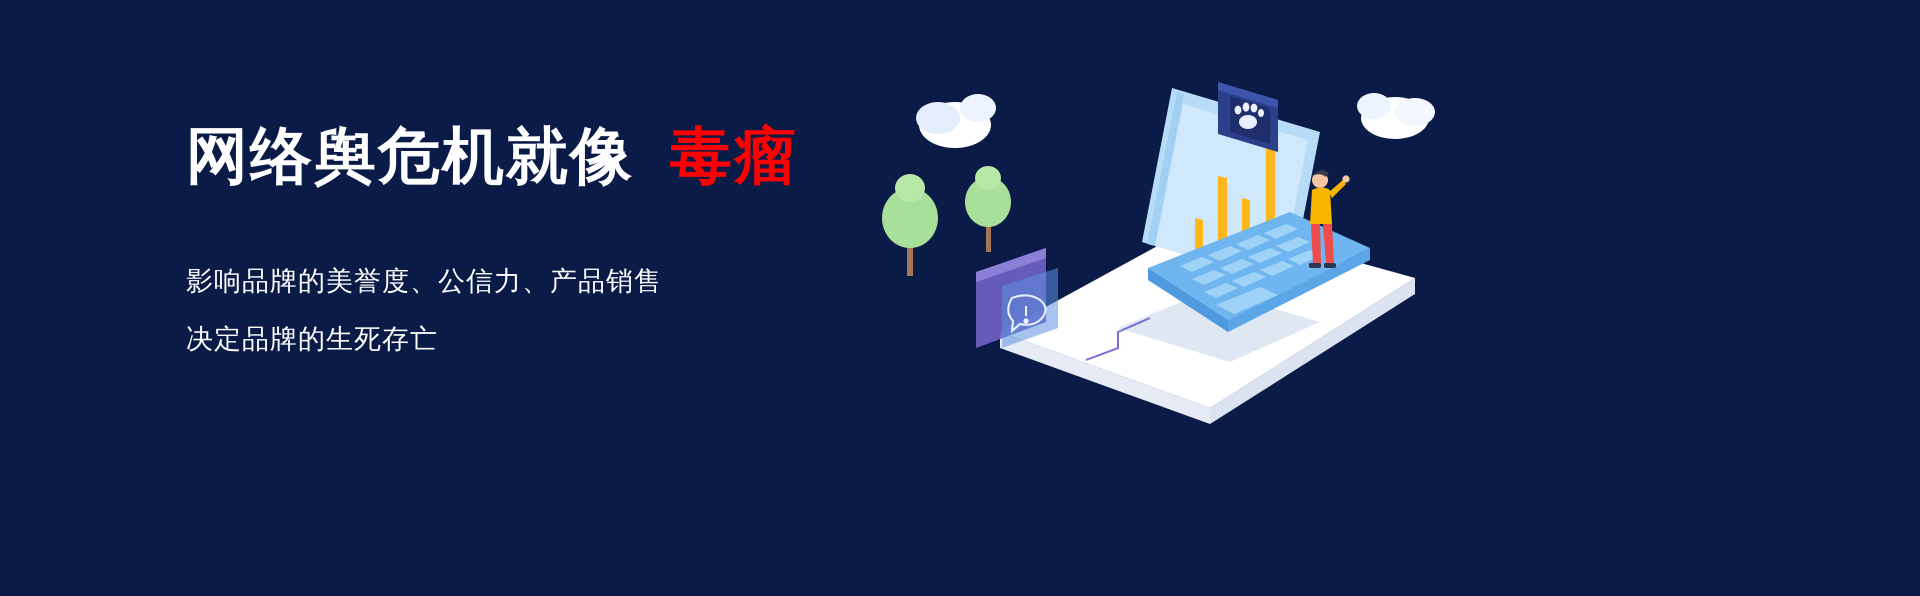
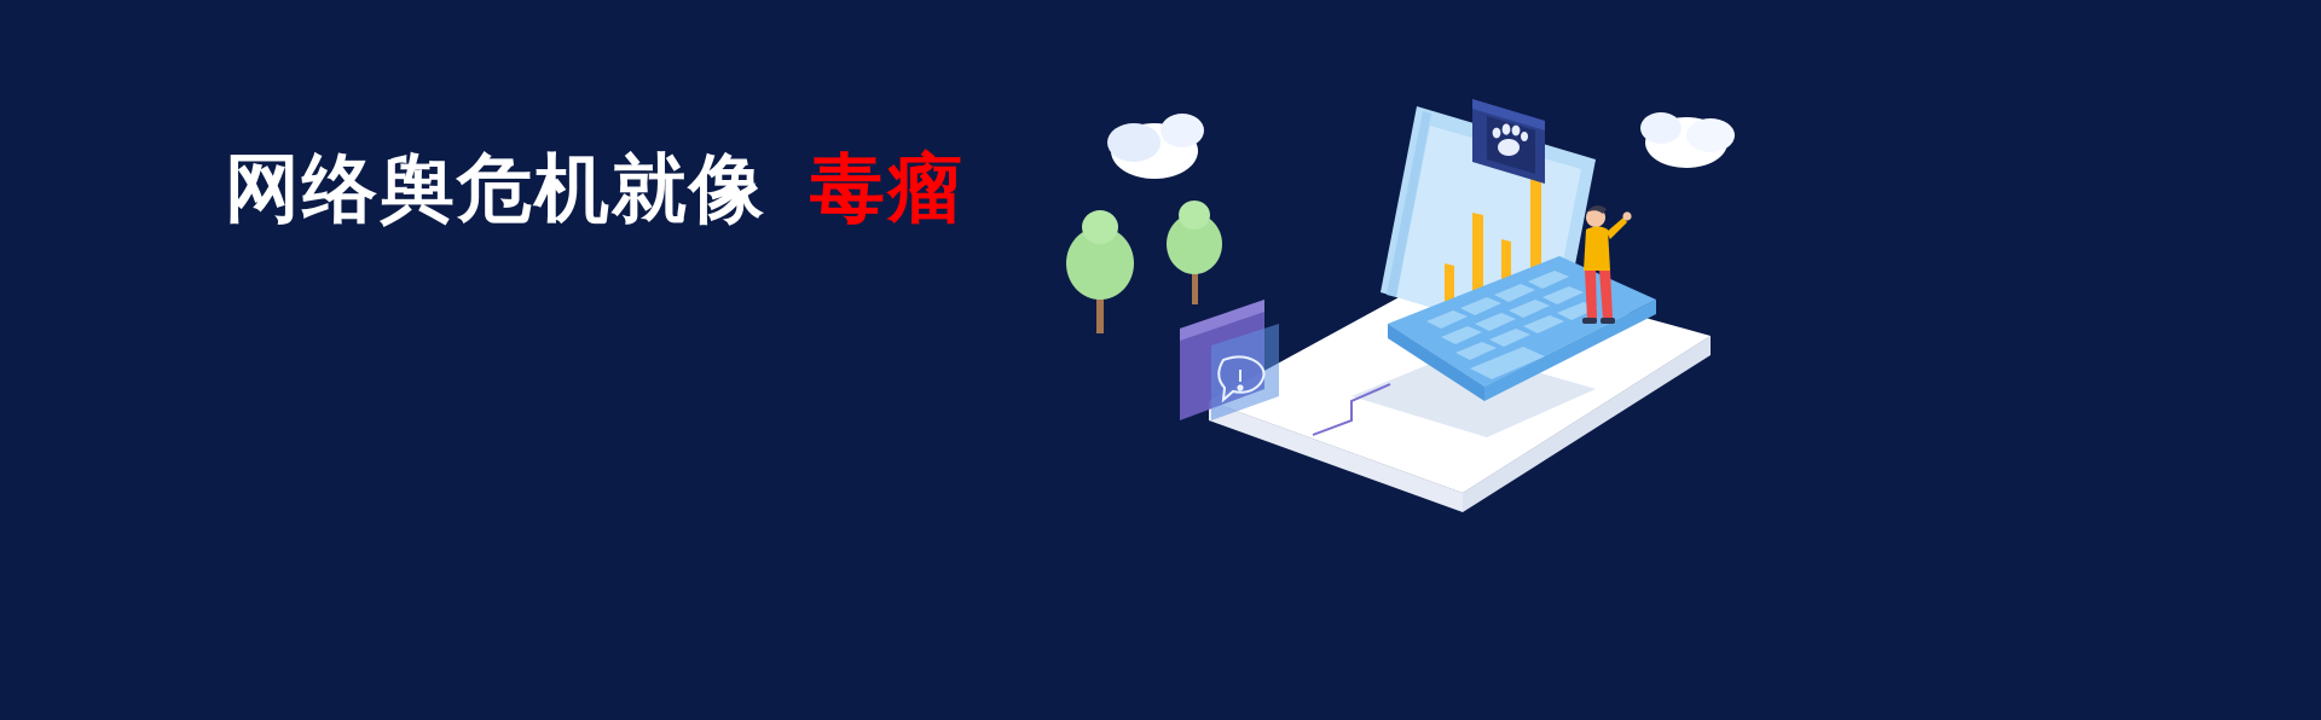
  网络舆危机就像
  毒瘤
- 影响品牌的美誉度、公信力、产品销售
- 决定品牌的生死存亡
